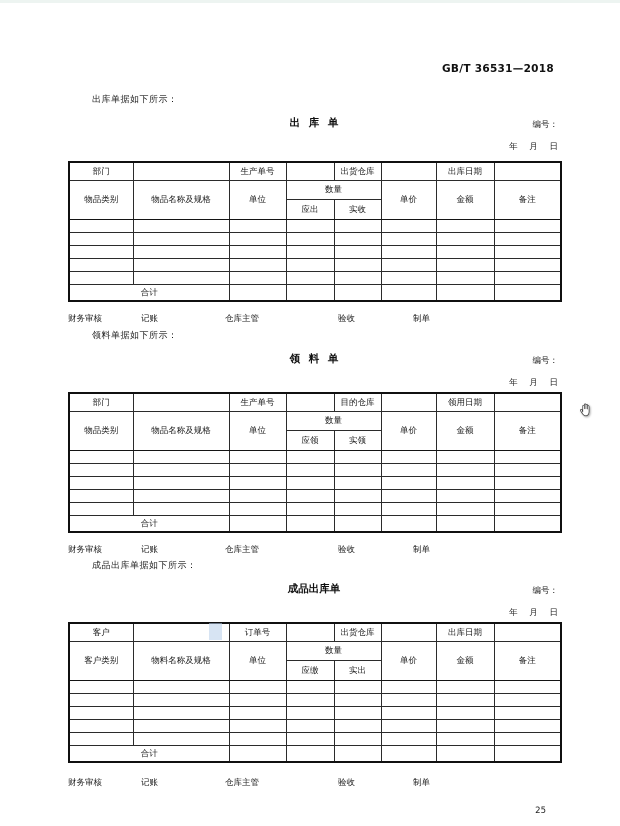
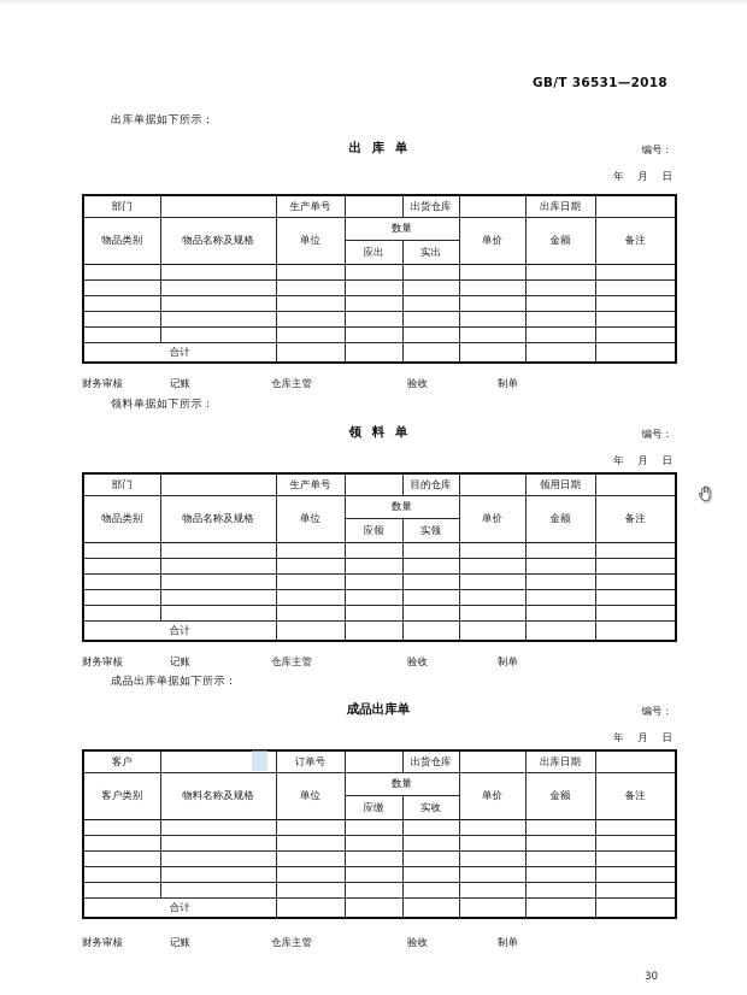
  GB/T 36531—2018
  出库单据如下所示：
  出 库 单
  编号：
  年 月 日
  部门		生产单号		出货仓库		出库日期
  物品类别	物品名称及规格	单位	数量	单价	金额	备注
- 应出	实收
+ 应出	实出
  合计
  财务审核
  记账
  仓库主管
  验收
  制单
  领料单据如下所示：
  领 料 单
  编号：
  年 月 日
  部门		生产单号		目的仓库		领用日期
  物品类别	物品名称及规格	单位	数量	单价	金额	备注
  应领	实领
  合计
  财务审核
  记账
  仓库主管
  验收
  制单
  成品出库单据如下所示：
  成品出库单
  编号：
  年 月 日
  客户		订单号		出货仓库		出库日期
  客户类别	物料名称及规格	单位	数量	单价	金额	备注
- 应缴	实出
+ 应缴	实收
  合计
  财务审核
  记账
  仓库主管
  验收
  制单
- 25
+ 30
